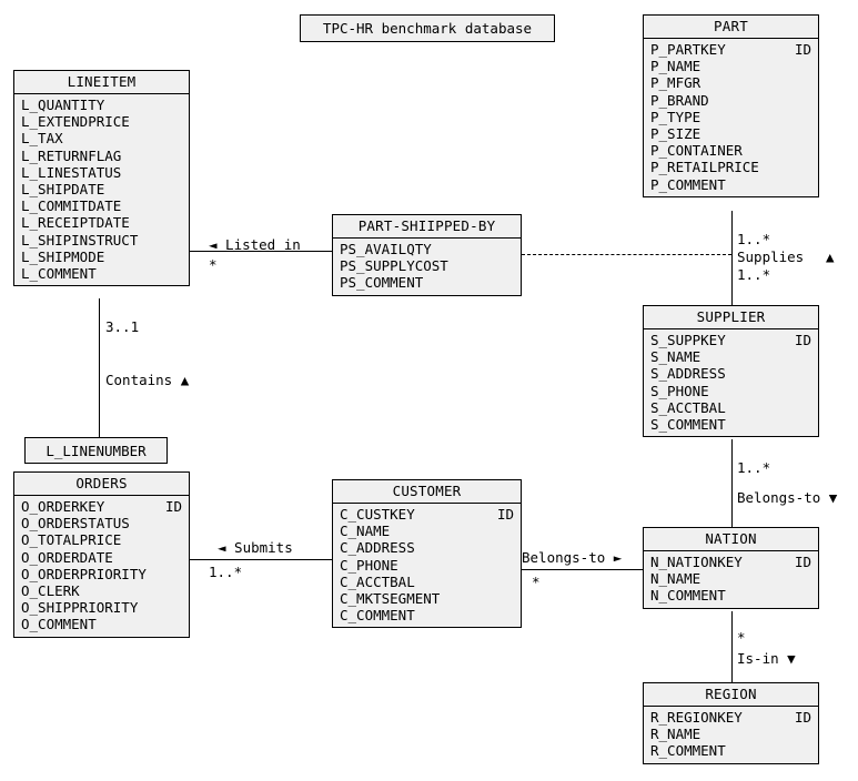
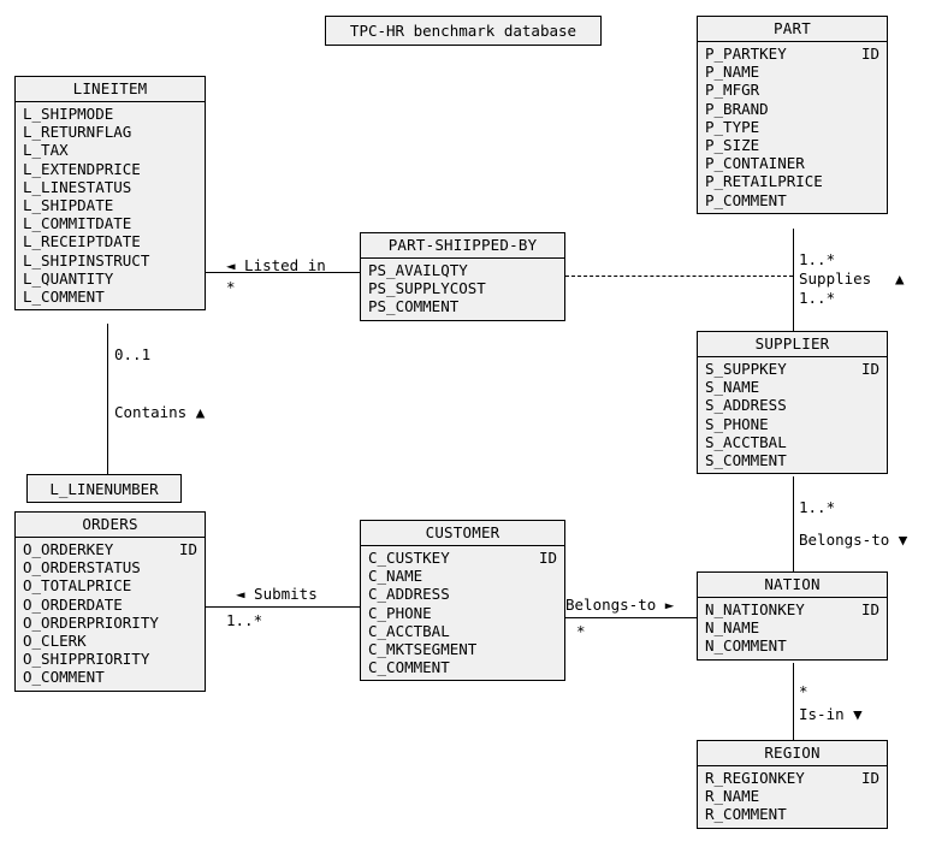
  TPC-HR benchmark database
  LINEITEM
- L_QUANTITY
+ L_SHIPMODE
- L_EXTENDPRICE
+ L_RETURNFLAG
  L_TAX
- L_RETURNFLAG
+ L_EXTENDPRICE
  L_LINESTATUS
  L_SHIPDATE
  L_COMMITDATE
  L_RECEIPTDATE
  L_SHIPINSTRUCT
- L_SHIPMODE
+ L_QUANTITY
  L_COMMENT
  PART
  P_PARTKEY
  ID
  P_NAME
  P_MFGR
  P_BRAND
  P_TYPE
  P_SIZE
  P_CONTAINER
  P_RETAILPRICE
  P_COMMENT
  PART-SHIIPPED-BY
  PS_AVAILQTY
  PS_SUPPLYCOST
  PS_COMMENT
  SUPPLIER
  S_SUPPKEY
  ID
  S_NAME
  S_ADDRESS
  S_PHONE
  S_ACCTBAL
  S_COMMENT
  L_LINENUMBER
  ORDERS
  O_ORDERKEY
  ID
  O_ORDERSTATUS
  O_TOTALPRICE
  O_ORDERDATE
  O_ORDERPRIORITY
  O_CLERK
  O_SHIPPRIORITY
  O_COMMENT
  CUSTOMER
  C_CUSTKEY
  ID
  C_NAME
  C_ADDRESS
  C_PHONE
  C_ACCTBAL
  C_MKTSEGMENT
  C_COMMENT
  NATION
  N_NATIONKEY
  ID
  N_NAME
  N_COMMENT
  REGION
  R_REGIONKEY
  ID
  R_NAME
  R_COMMENT
  ◄ Listed in
  *
  1..*
  Supplies
  ▲
  1..*
- 3..1
+ 0..1
  Contains ▲
  ◄ Submits
  1..*
  Belongs-to ►
  *
  1..*
  Belongs-to ▼
  *
  Is-in ▼
